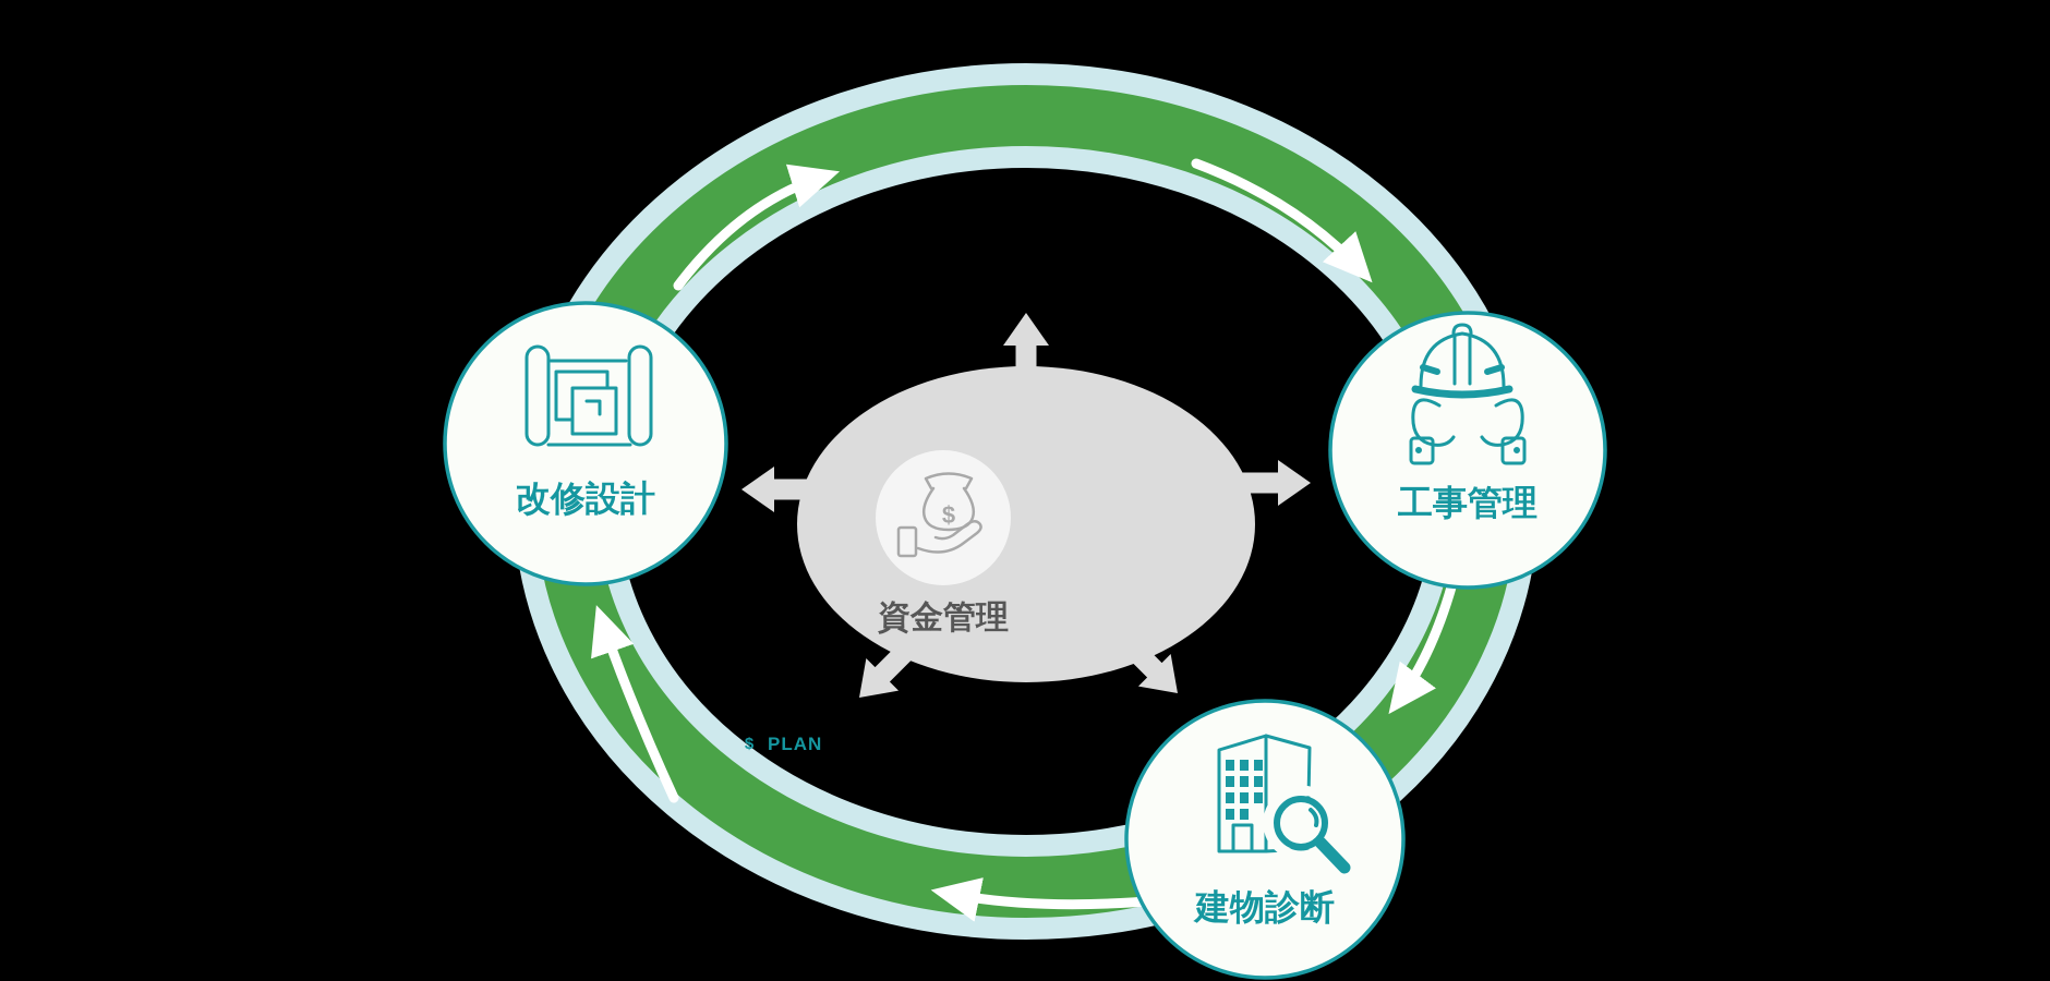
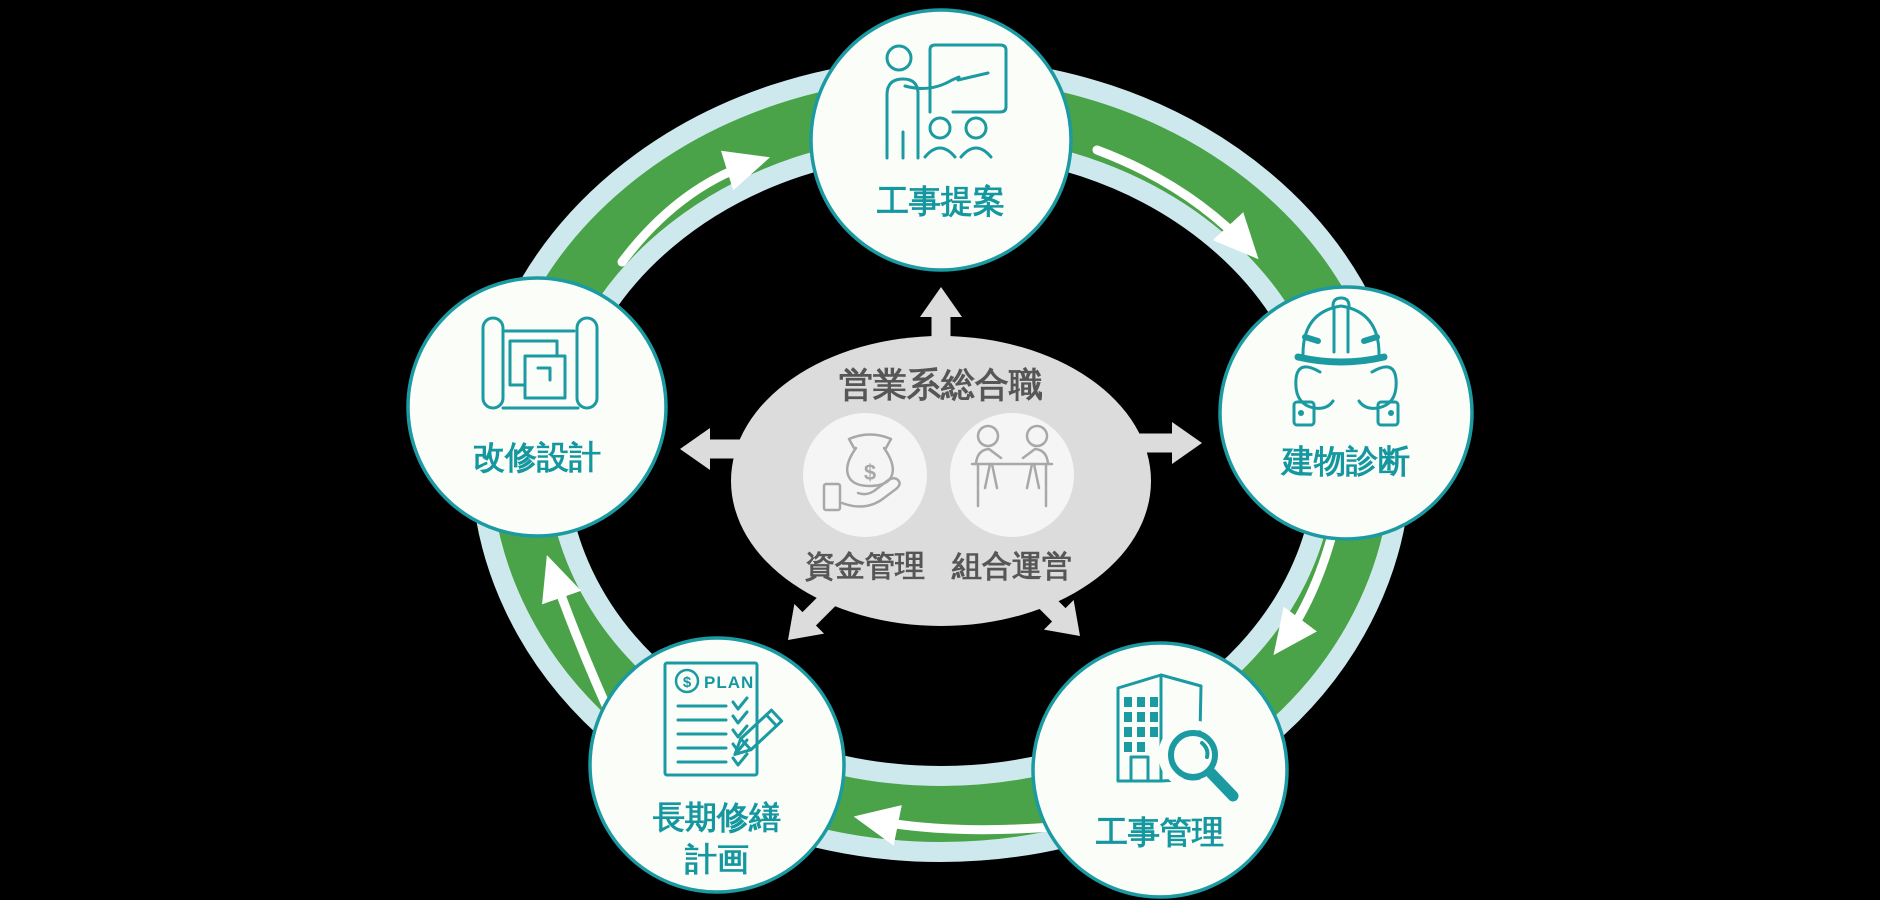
+ 営業系総合職
  $
  資金管理
+ 組合運営
+ 工事提案
- 工事管理
+ 建物診断
  改修設計
+ 長期修繕
+ 計画
  $
  PLAN
- 建物診断
+ 工事管理
